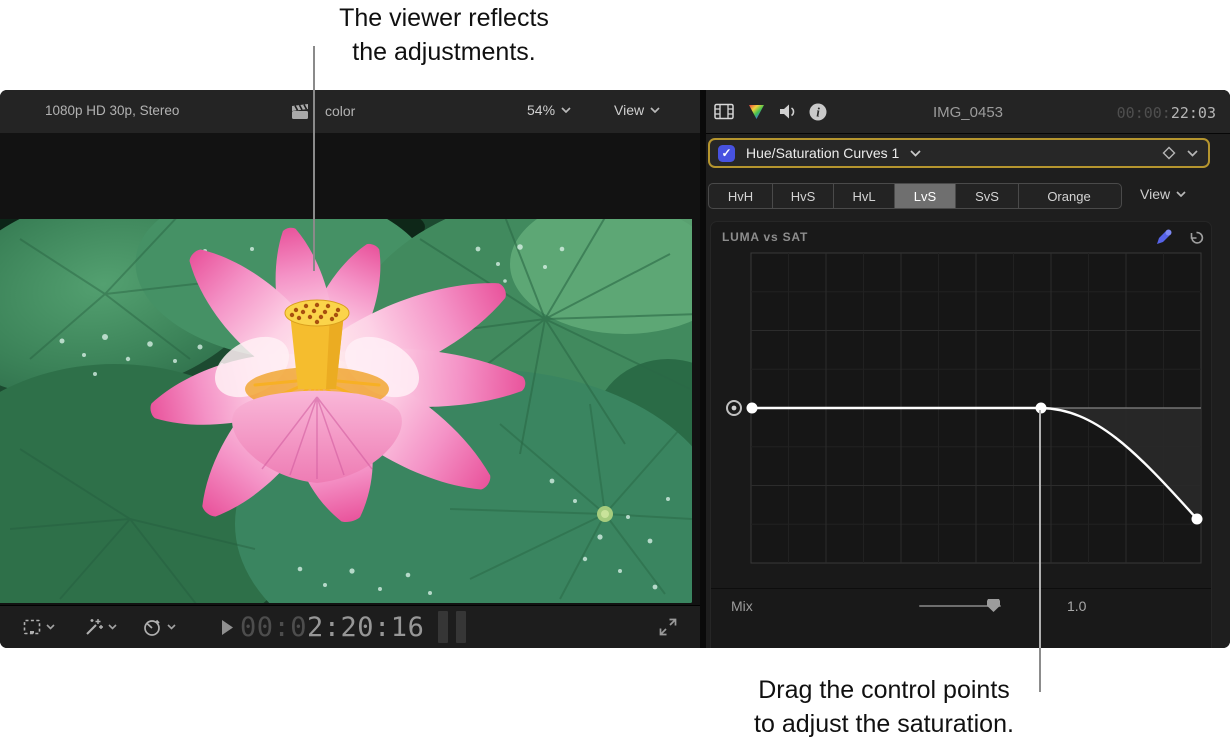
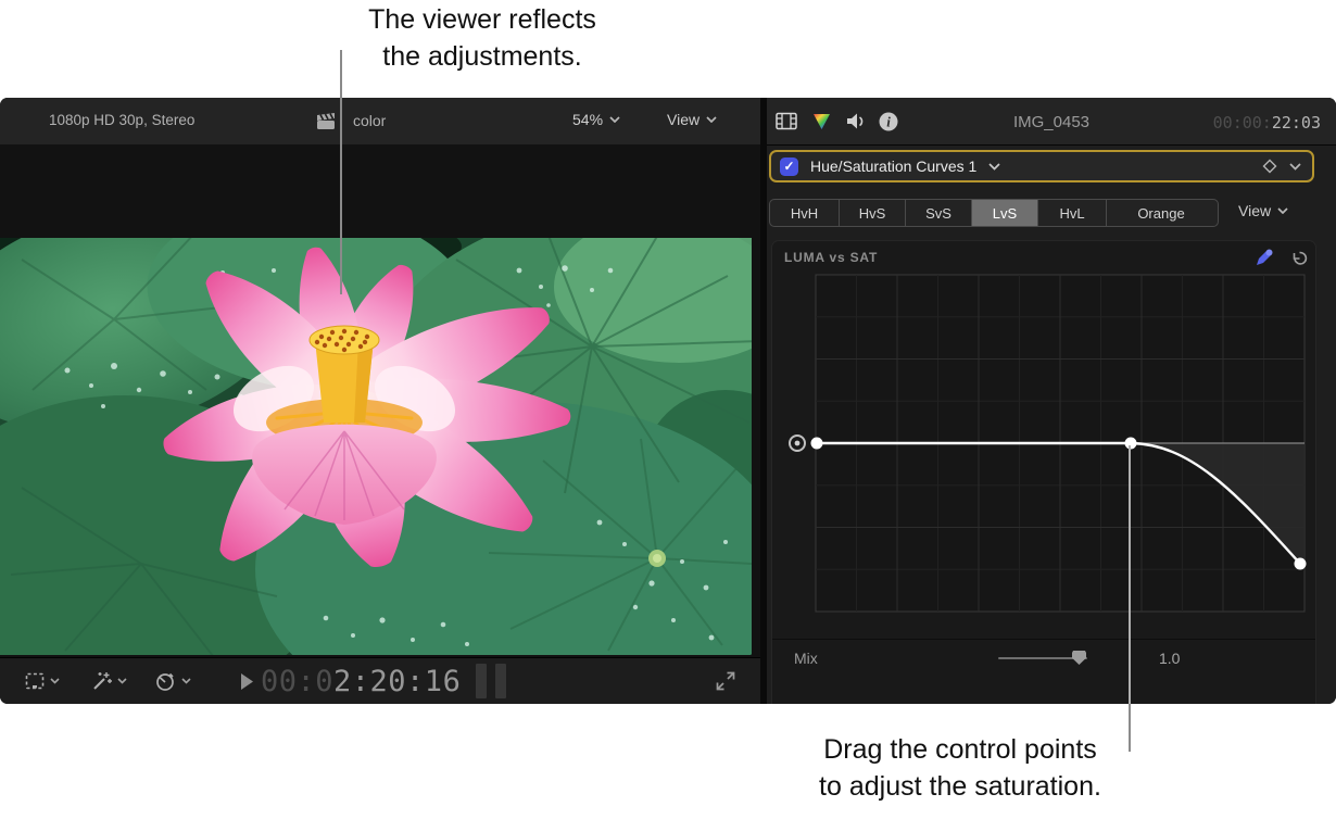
  The viewer reflects
  the adjustments.
  1080p HD 30p, Stereo
  color
  54%
  View
  00:02:20:16
  i
  IMG_0453
  00:00:22:03
  ✓
  Hue/Saturation Curves 1
  HvH
  HvS
- HvL
+ SvS
  LvS
- SvS
+ HvL
  Orange
  View
  LUMA vs SAT
  Mix
  1.0
  Drag the control points
  to adjust the saturation.
